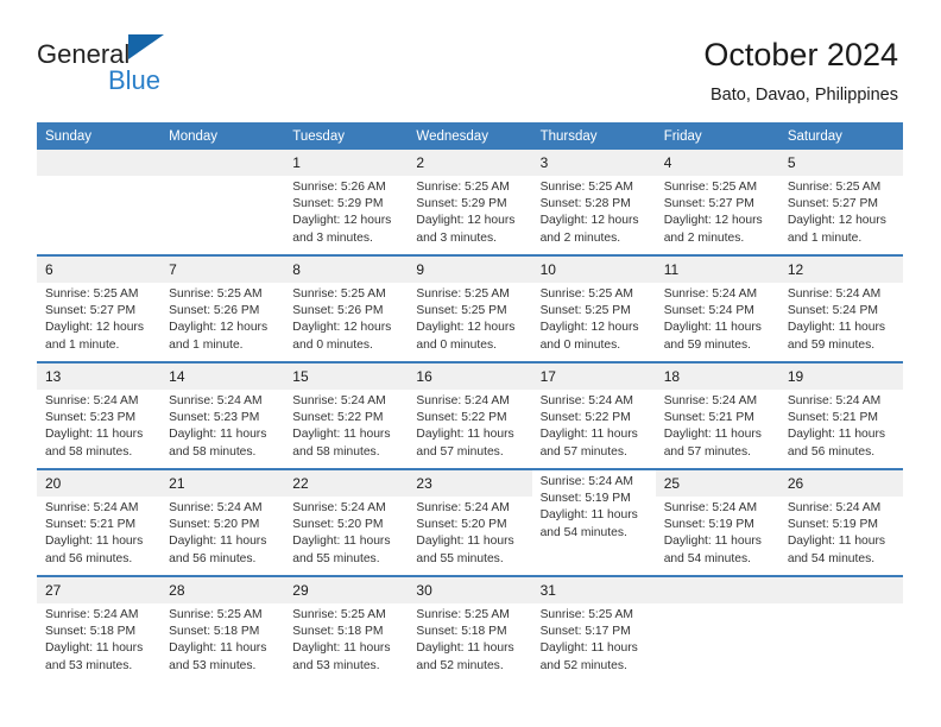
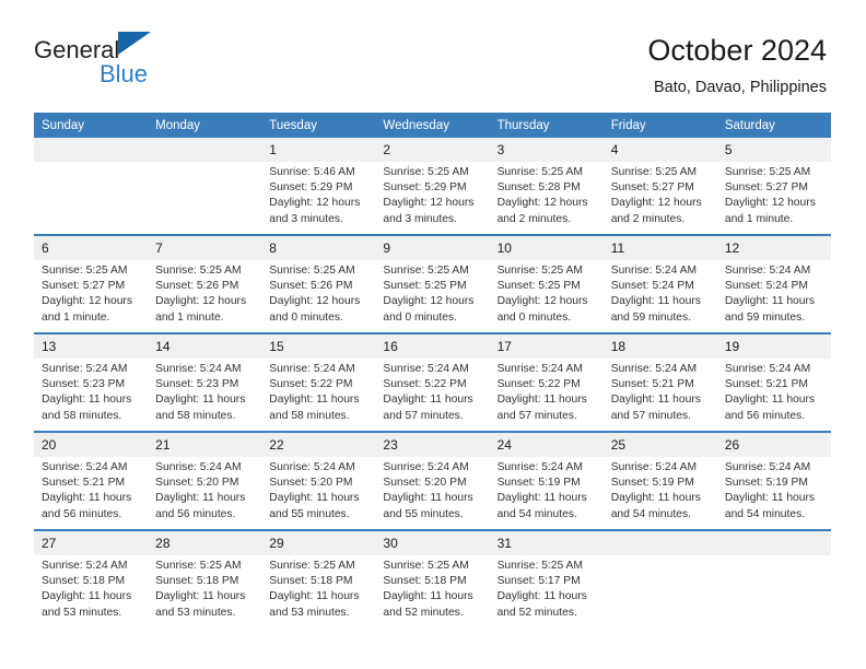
  General
  Blue
  October 2024
  Bato, Davao, Philippines
  Sunday
  Monday
  Tuesday
  Wednesday
  Thursday
  Friday
  Saturday
  1
- Sunrise: 5:26 AM
+ Sunrise: 5:46 AM
  Sunset: 5:29 PM
  Daylight: 12 hours
  and 3 minutes.
  2
  Sunrise: 5:25 AM
  Sunset: 5:29 PM
  Daylight: 12 hours
  and 3 minutes.
  3
  Sunrise: 5:25 AM
  Sunset: 5:28 PM
  Daylight: 12 hours
  and 2 minutes.
  4
  Sunrise: 5:25 AM
  Sunset: 5:27 PM
  Daylight: 12 hours
  and 2 minutes.
  5
  Sunrise: 5:25 AM
  Sunset: 5:27 PM
  Daylight: 12 hours
  and 1 minute.
  6
  Sunrise: 5:25 AM
  Sunset: 5:27 PM
  Daylight: 12 hours
  and 1 minute.
  7
  Sunrise: 5:25 AM
  Sunset: 5:26 PM
  Daylight: 12 hours
  and 1 minute.
  8
  Sunrise: 5:25 AM
  Sunset: 5:26 PM
  Daylight: 12 hours
  and 0 minutes.
  9
  Sunrise: 5:25 AM
  Sunset: 5:25 PM
  Daylight: 12 hours
  and 0 minutes.
  10
  Sunrise: 5:25 AM
  Sunset: 5:25 PM
  Daylight: 12 hours
  and 0 minutes.
  11
  Sunrise: 5:24 AM
  Sunset: 5:24 PM
  Daylight: 11 hours
  and 59 minutes.
  12
  Sunrise: 5:24 AM
  Sunset: 5:24 PM
  Daylight: 11 hours
  and 59 minutes.
  13
  Sunrise: 5:24 AM
  Sunset: 5:23 PM
  Daylight: 11 hours
  and 58 minutes.
  14
  Sunrise: 5:24 AM
  Sunset: 5:23 PM
  Daylight: 11 hours
  and 58 minutes.
  15
  Sunrise: 5:24 AM
  Sunset: 5:22 PM
  Daylight: 11 hours
  and 58 minutes.
  16
  Sunrise: 5:24 AM
  Sunset: 5:22 PM
  Daylight: 11 hours
  and 57 minutes.
  17
  Sunrise: 5:24 AM
  Sunset: 5:22 PM
  Daylight: 11 hours
  and 57 minutes.
  18
  Sunrise: 5:24 AM
  Sunset: 5:21 PM
  Daylight: 11 hours
  and 57 minutes.
  19
  Sunrise: 5:24 AM
  Sunset: 5:21 PM
  Daylight: 11 hours
  and 56 minutes.
  20
  Sunrise: 5:24 AM
  Sunset: 5:21 PM
  Daylight: 11 hours
  and 56 minutes.
  21
  Sunrise: 5:24 AM
  Sunset: 5:20 PM
  Daylight: 11 hours
  and 56 minutes.
  22
  Sunrise: 5:24 AM
  Sunset: 5:20 PM
  Daylight: 11 hours
  and 55 minutes.
  23
  Sunrise: 5:24 AM
  Sunset: 5:20 PM
  Daylight: 11 hours
  and 55 minutes.
+ 24
  Sunrise: 5:24 AM
  Sunset: 5:19 PM
  Daylight: 11 hours
  and 54 minutes.
  25
  Sunrise: 5:24 AM
  Sunset: 5:19 PM
  Daylight: 11 hours
  and 54 minutes.
  26
  Sunrise: 5:24 AM
  Sunset: 5:19 PM
  Daylight: 11 hours
  and 54 minutes.
  27
  Sunrise: 5:24 AM
  Sunset: 5:18 PM
  Daylight: 11 hours
  and 53 minutes.
  28
  Sunrise: 5:25 AM
  Sunset: 5:18 PM
  Daylight: 11 hours
  and 53 minutes.
  29
  Sunrise: 5:25 AM
  Sunset: 5:18 PM
  Daylight: 11 hours
  and 53 minutes.
  30
  Sunrise: 5:25 AM
  Sunset: 5:18 PM
  Daylight: 11 hours
  and 52 minutes.
  31
  Sunrise: 5:25 AM
  Sunset: 5:17 PM
  Daylight: 11 hours
  and 52 minutes.
